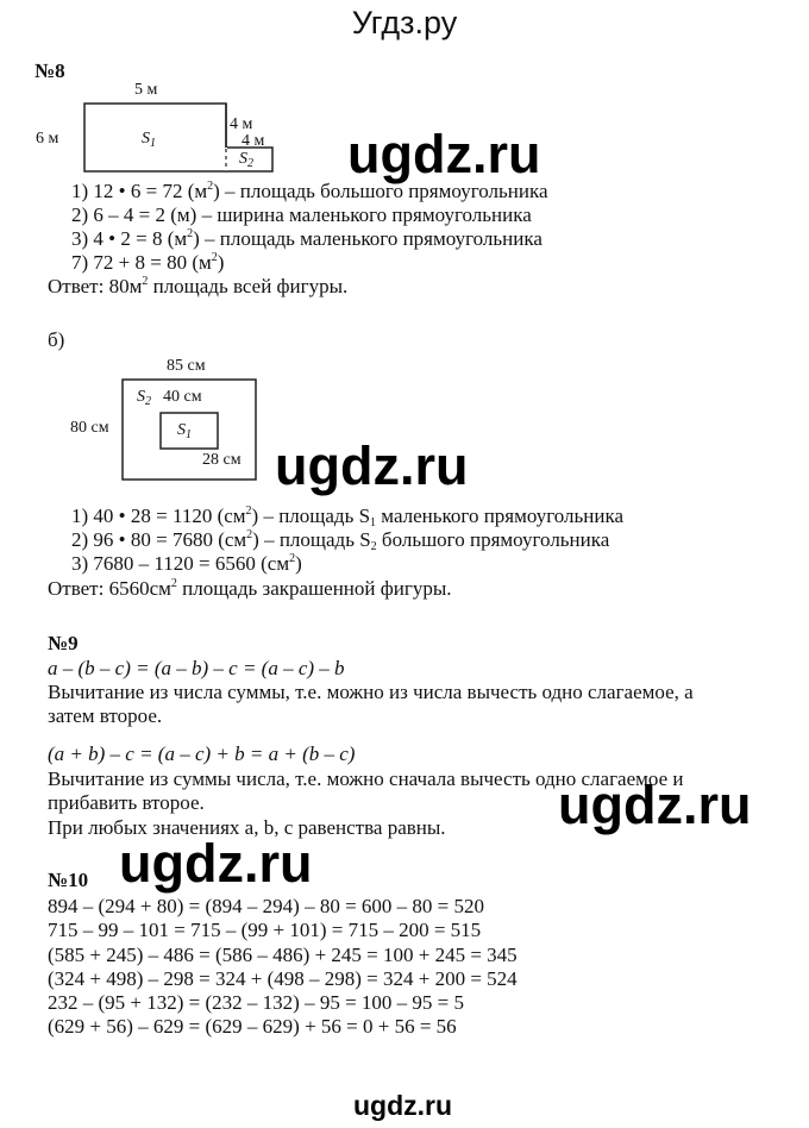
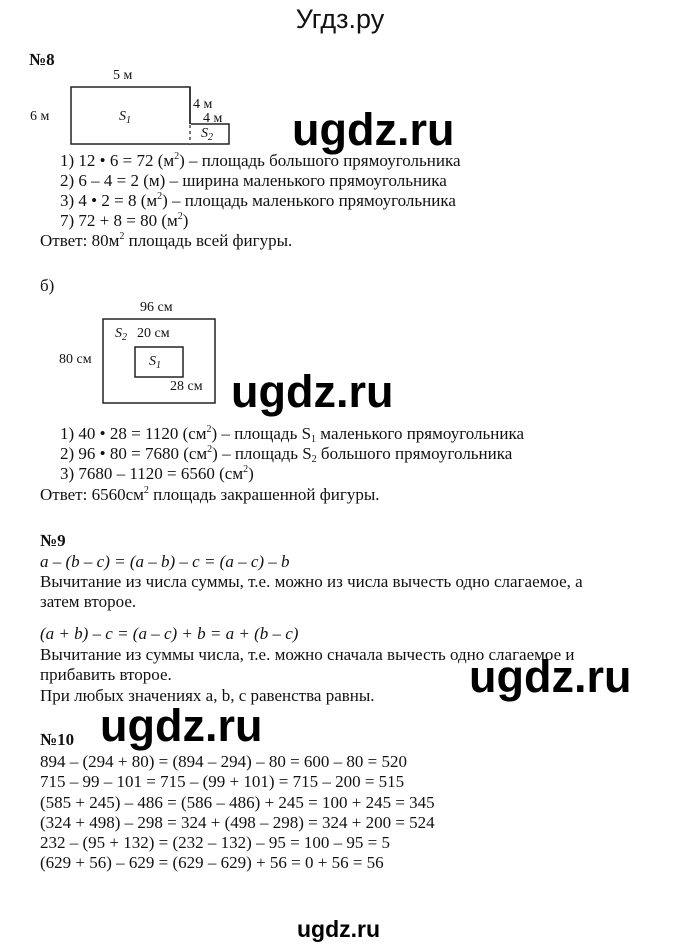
  Угдз.ру
  №8
  5 м
  6 м
  4 м
  4 м
  S1
  S2
  ugdz.ru
  1) 12 • 6 = 72 (м2) – площадь большого прямоугольника
  2) 6 – 4 = 2 (м) – ширина маленького прямоугольника
  3) 4 • 2 = 8 (м2) – площадь маленького прямоугольника
  7) 72 + 8 = 80 (м2)
  Ответ: 80м2 площадь всей фигуры.
  б)
- 85 см
+ 96 см
  S2
- 40 см
+ 20 см
  80 см
  S1
  28 см
  ugdz.ru
  1) 40 • 28 = 1120 (см2) – площадь S1 маленького прямоугольника
  2) 96 • 80 = 7680 (см2) – площадь S2 большого прямоугольника
  3) 7680 – 1120 = 6560 (см2)
  Ответ: 6560см2 площадь закрашенной фигуры.
  №9
  a – (b – c) = (a – b) – c = (a – c) – b
  Вычитание из числа суммы, т.е. можно из числа вычесть одно слагаемое, а
  затем второе.
  (a + b) – c = (a – c) + b = a + (b – c)
  Вычитание из суммы числа, т.е. можно сначала вычесть одно слагаемое и
  прибавить второе.
  При любых значениях a, b, c равенства равны.
  ugdz.ru
  ugdz.ru
  №10
  894 – (294 + 80) = (894 – 294) – 80 = 600 – 80 = 520
  715 – 99 – 101 = 715 – (99 + 101) = 715 – 200 = 515
  (585 + 245) – 486 = (586 – 486) + 245 = 100 + 245 = 345
  (324 + 498) – 298 = 324 + (498 – 298) = 324 + 200 = 524
  232 – (95 + 132) = (232 – 132) – 95 = 100 – 95 = 5
  (629 + 56) – 629 = (629 – 629) + 56 = 0 + 56 = 56
  ugdz.ru
